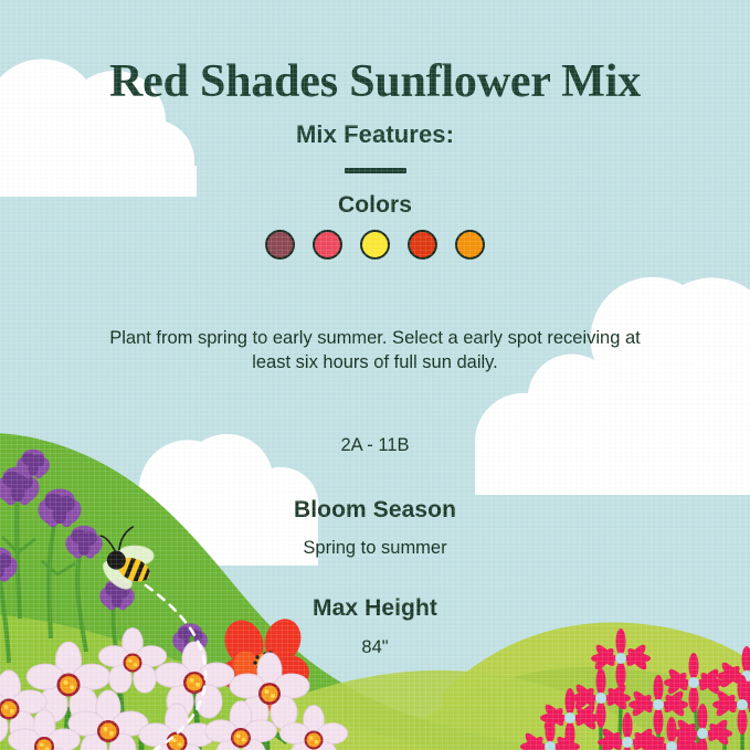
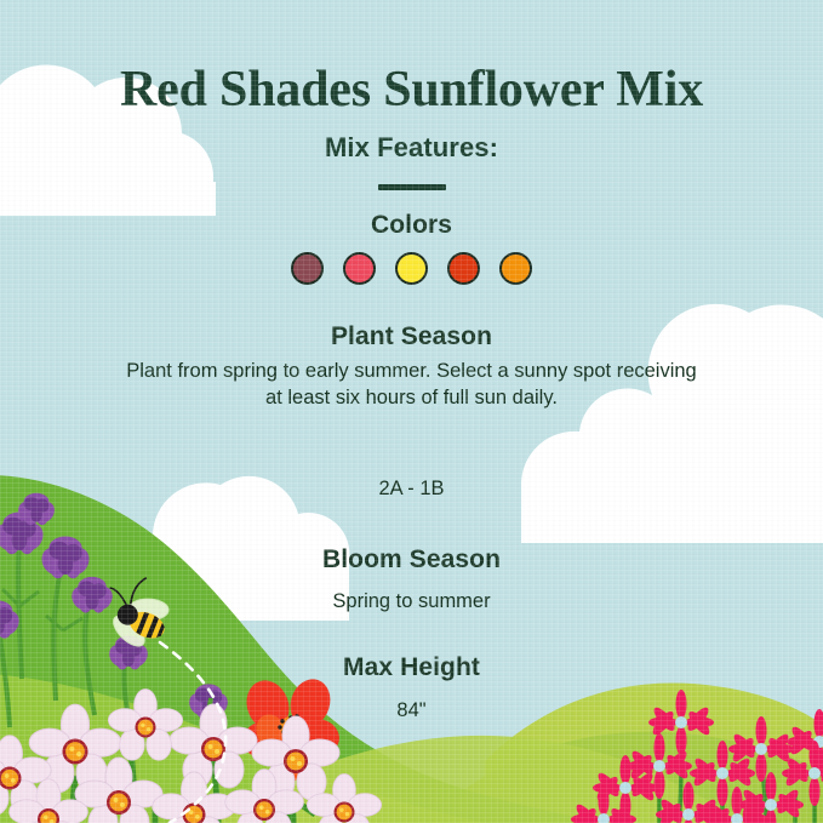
  Red Shades Sunflower Mix
  Mix Features:
  Colors
+ Plant Season
- Plant from spring to early summer. Select a early spot receiving at least six hours of full sun daily.
+ Plant from spring to early summer. Select a sunny spot receiving at least six hours of full sun daily.
- 2A - 11B
+ 2A - 1B
  Bloom Season
  Spring to summer
  Max Height
  84"
